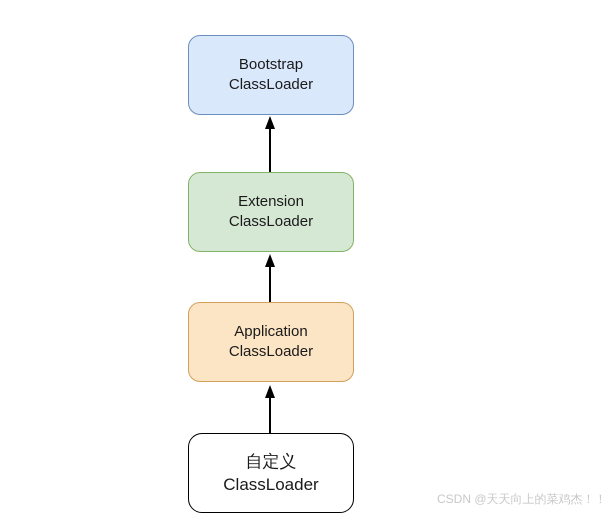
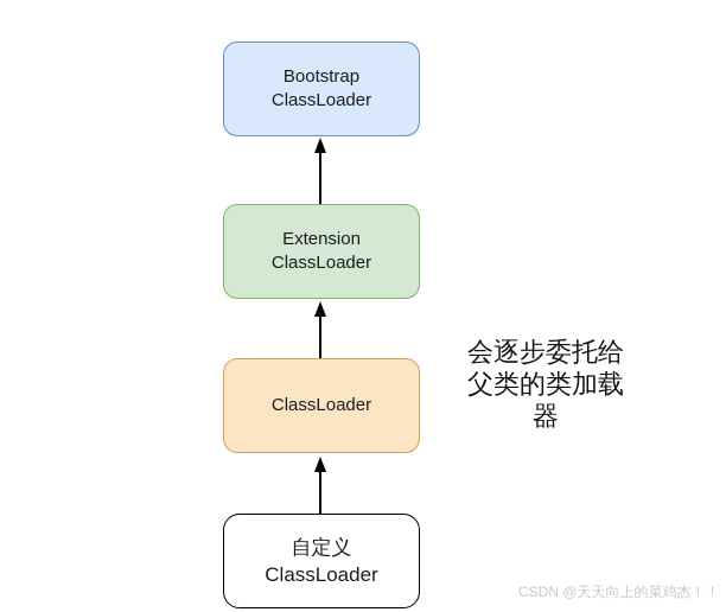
  Bootstrap
  ClassLoader
  Extension
  ClassLoader
- Application
  ClassLoader
  自定义
  ClassLoader
+ 会逐步委托给
+ 父类的类加载
+ 器
  CSDN @天天向上的菜鸡杰！！
